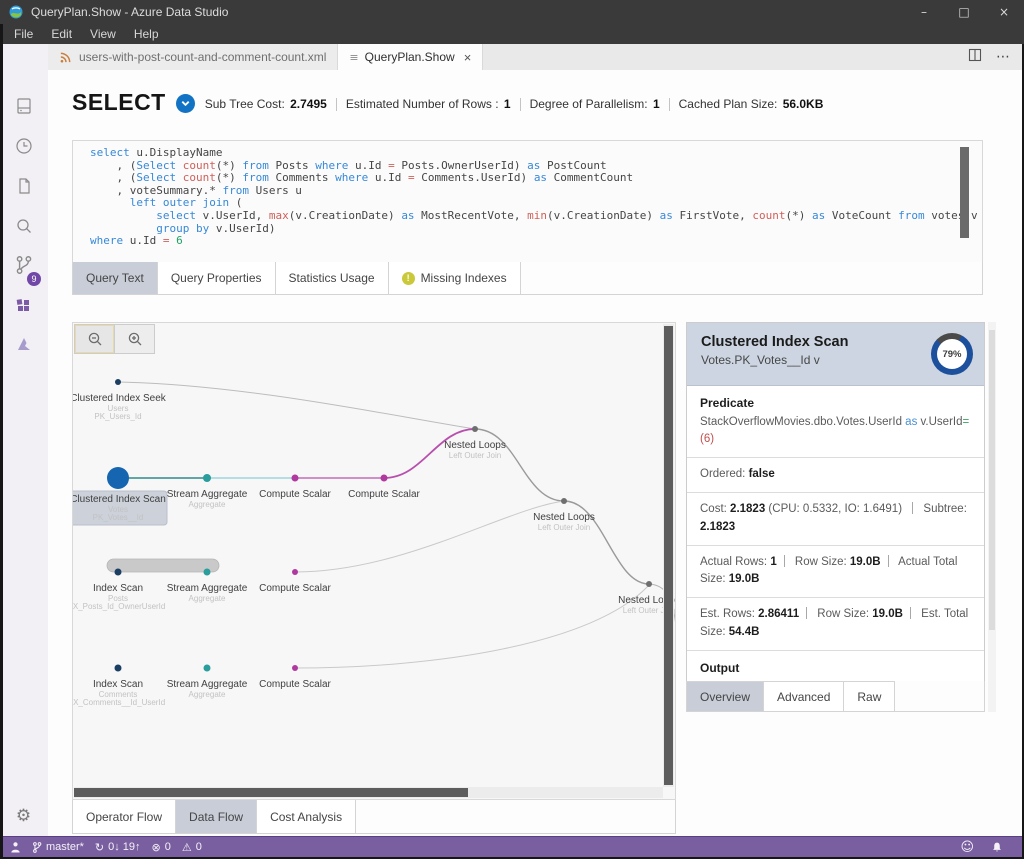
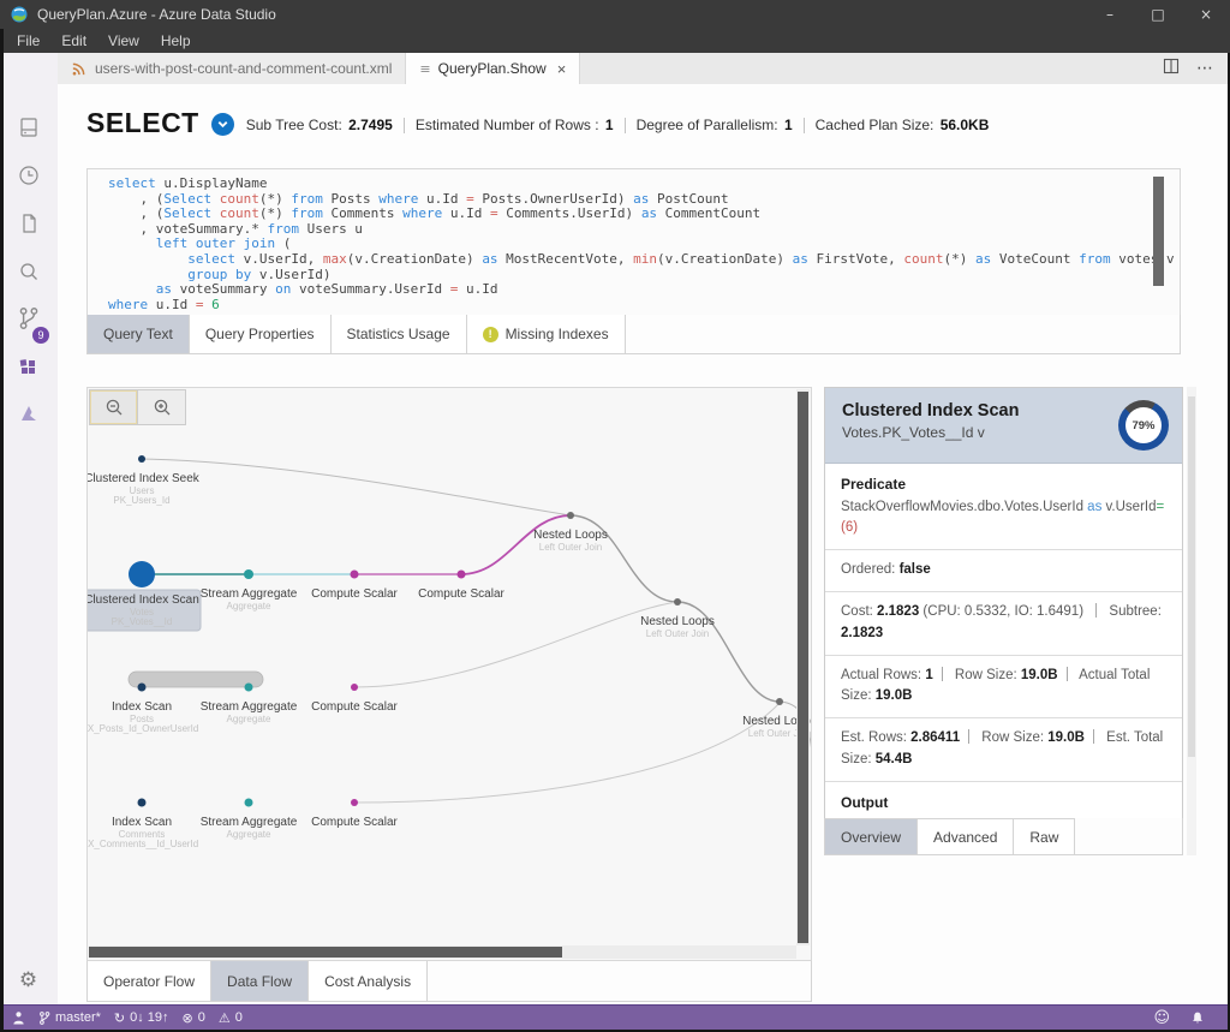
- QueryPlan.Show - Azure Data Studio
+ QueryPlan.Azure - Azure Data Studio
  –
  □
  ×
  File
  Edit
  View
  Help
  9
  ⚙
  users-with-post-count-and-comment-count.xml
  ≡
  QueryPlan.Show
  ×
  ⋯
  SELECT
  Sub Tree Cost: 2.7495
  Estimated Number of Rows : 1
  Degree of Parallelism: 1
  Cached Plan Size: 56.0KB
  select u.DisplayName
  , (Select count(*) from Posts where u.Id = Posts.OwnerUserId) as PostCount
  , (Select count(*) from Comments where u.Id = Comments.UserId) as CommentCount
  , voteSummary.* from Users u
  left outer join (
  select v.UserId, max(v.CreationDate) as MostRecentVote, min(v.CreationDate) as FirstVote, count(*) as VoteCount from vote v
  group by v.UserId)
+ as voteSummary on voteSummary.UserId = u.Id
  where u.Id = 6
  Query Text
  Query Properties
  Statistics Usage
  !
  Missing Indexes
  Clustered Index Seek
  Users
  PK_Users_Id
  Clustered Index Scan
  Stream Aggregate
  Aggregate
  Compute Scalar
  Compute Scalar
  Nested Loops
  Left Outer Join
  Nested Loops
  Left Outer Join
  Nested Lo
  Index Scan
  Posts
  X_Posts_Id_OwnerUserId
  Stream Aggregate
  Aggregate
  Compute Scalar
  Index Scan
  Comments
  X_Comments__Id_UserId
  Stream Aggregate
  Aggregate
  Compute Scalar
  Operator Flow
  Data Flow
  Cost Analysis
  Clustered Index Scan
  Votes.PK_Votes__Id v
  79%
  Predicate
  StackOverflowMovies.dbo.Votes.UserId as v.UserId=(6)
  Ordered: false
  Cost: 2.1823 (CPU: 0.5332, IO: 1.6491) Subtree: 2.1823
  Actual Rows: 1 Row Size: 19.0B Actual Total Size: 19.0B
  Est. Rows: 2.86411 Row Size: 19.0B Est. Total Size: 54.4B
  Output
  Overview
  Advanced
  Raw
  master*
  ↻
  0↓ 19↑
  ⊗
  0
  ⚠
  0
  ☺
